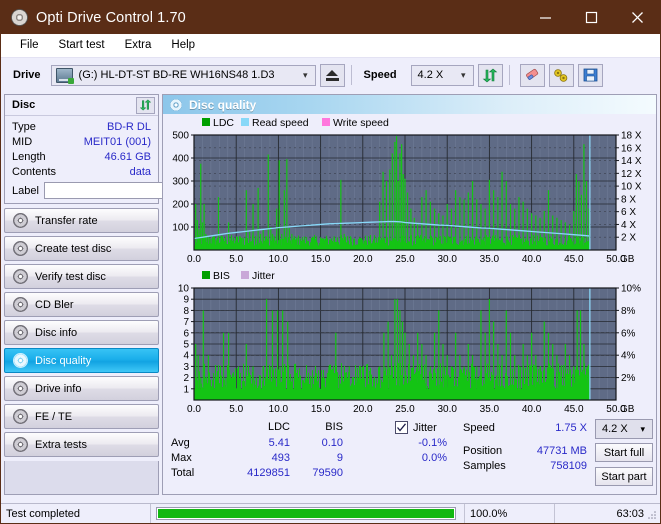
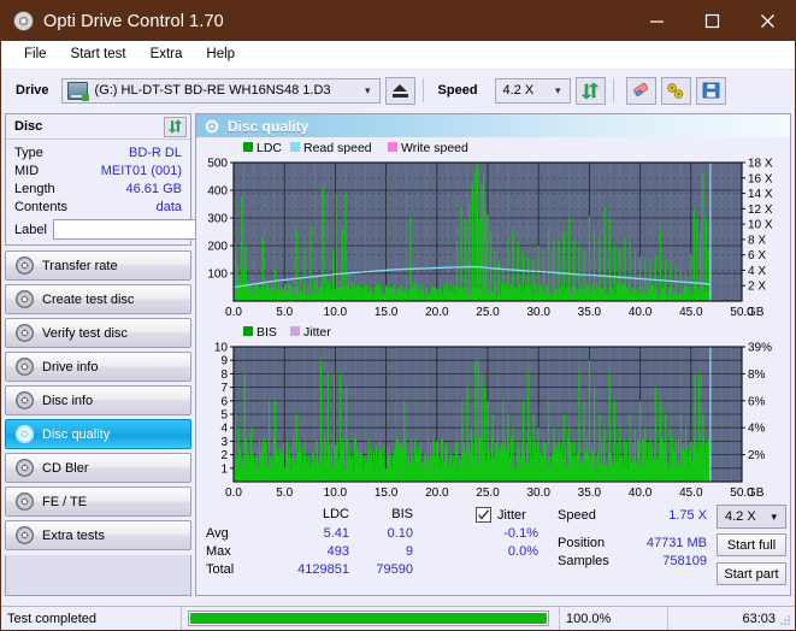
  Opti Drive Control 1.70
  File
  Start test
  Extra
  Help
  Drive
  (G:) HL-DT-ST BD-RE WH16NS48 1.D3
  ▾
  Speed
  4.2 X
  ▾
  Disc
  Type
  BD-R DL
  MID
  MEIT01 (001)
  Length
  46.61 GB
  Contents
  data
  Label
  Transfer rate
  Create test disc
  Verify test disc
- CD Bler
+ Drive info
  Disc info
  Disc quality
- Drive info
+ CD Bler
  FE / TE
  Extra tests
  Disc quality
  LDC
  Read speed
  Write speed
  100
  200
  300
  400
  500
  2 X
  4 X
  6 X
  8 X
  10 X
  12 X
  14 X
  16 X
  18 X
  0.0
  5.0
  10.0
  15.0
  20.0
  25.0
  30.0
  35.0
  40.0
  45.0
  50.0
  GB
  BIS
  Jitter
  1
  2
  3
  4
  5
  6
  7
  8
  9
  10
  2%
  4%
  6%
  8%
- 10%
+ 39%
  0.0
  5.0
  10.0
  15.0
  20.0
  25.0
  30.0
  35.0
  40.0
  45.0
  50.0
  GB
  LDC
  BIS
  Avg
  5.41
  0.10
  Max
  493
  9
  Total
  4129851
  79590
  Jitter
  -0.1%
  0.0%
  Speed
  1.75 X
  Position
  47731 MB
  Samples
  758109
  4.2 X
  ▾
  Start full
  Start part
  Test completed
  100.0%
  63:03
